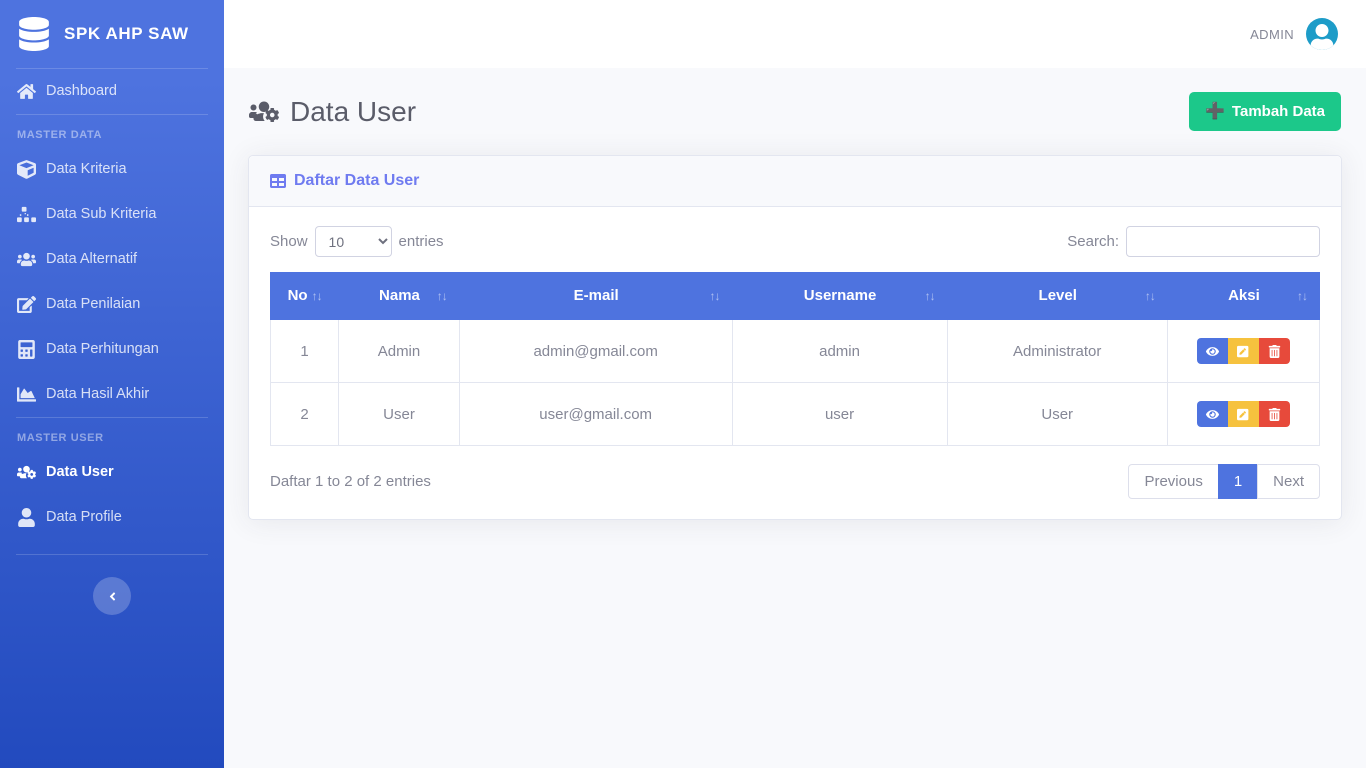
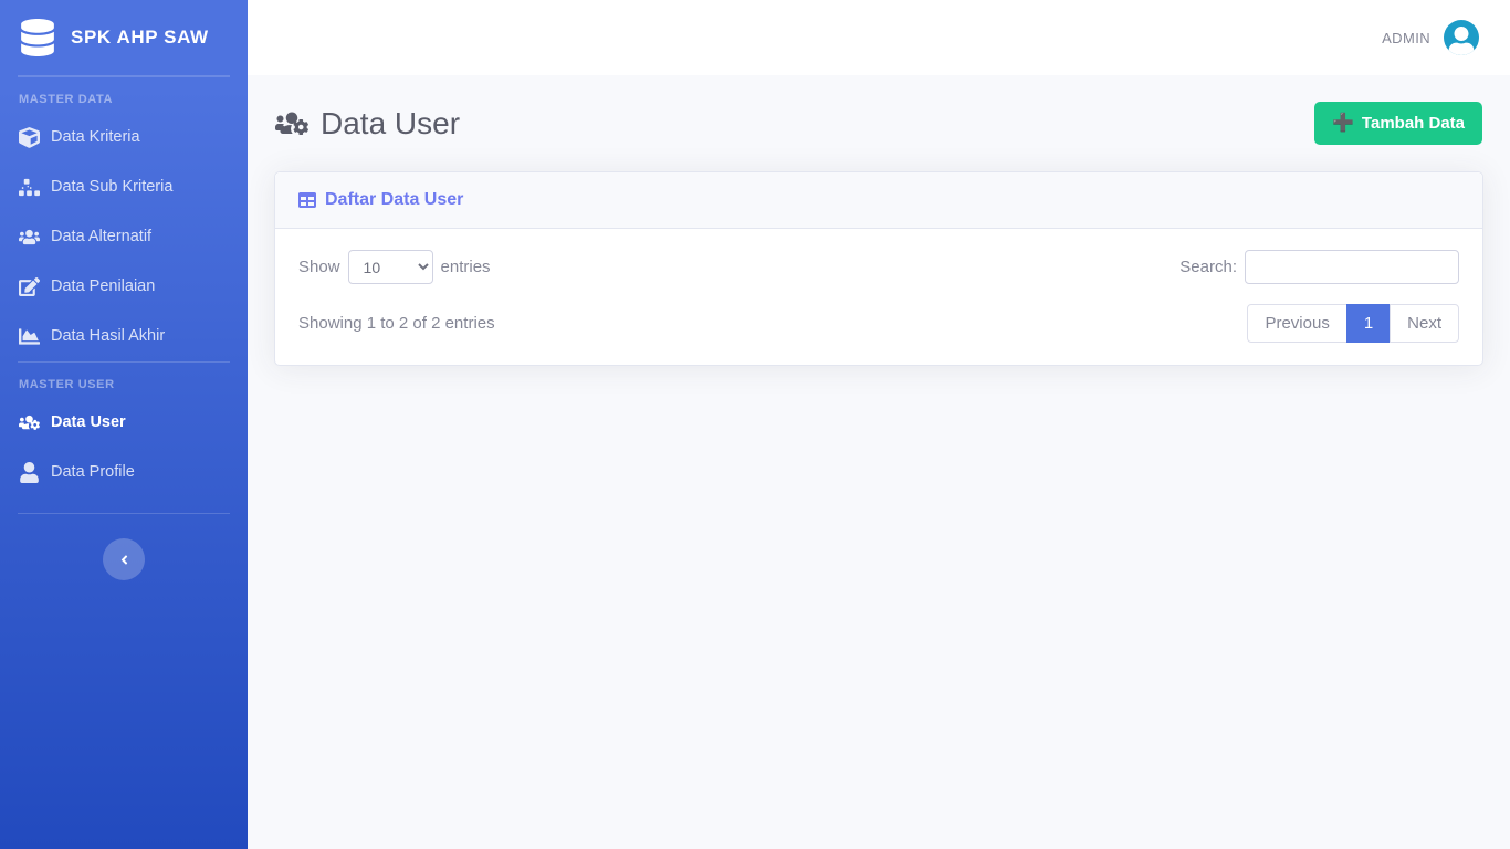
  SPK AHP SAW
- Dashboard
  MASTER DATA
  Data Kriteria
  Data Sub Kriteria
  Data Alternatif
  Data Penilaian
- Data Perhitungan
  Data Hasil Akhir
  MASTER USER
  Data User
  Data Profile
  ADMIN
  Data User
  ➕
  Tambah Data
  Daftar Data User
  Show
  10
  entries
  Search:
- No ↑↓	Nama ↑↓	E-mail ↑↓	Username ↑↓	Level ↑↓	Aksi ↑↓
- 1	Admin	admin@gmail.com	admin	Administrator
- 2	User	user@gmail.com	user	User
- Daftar 1 to 2 of 2 entries
+ Showing 1 to 2 of 2 entries
  Previous
  1
  Next
